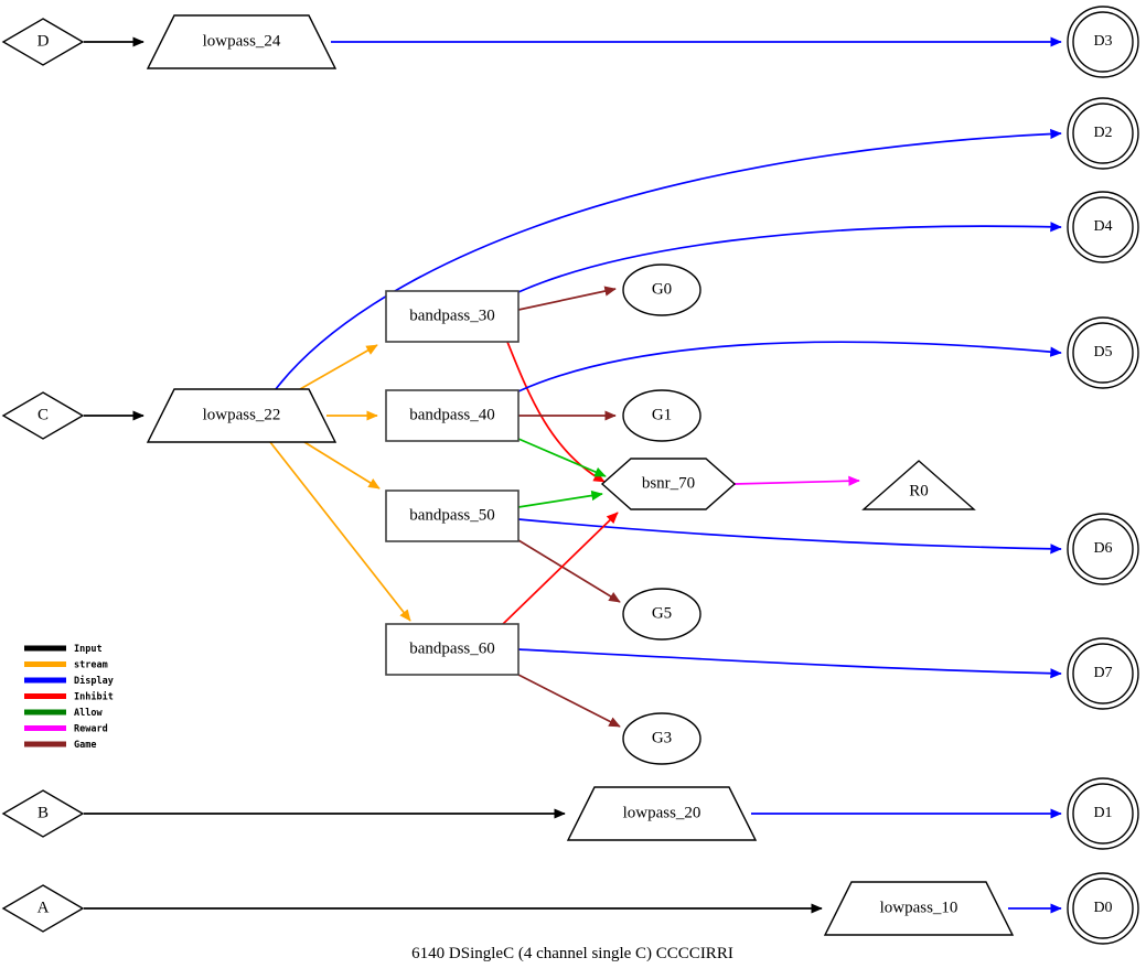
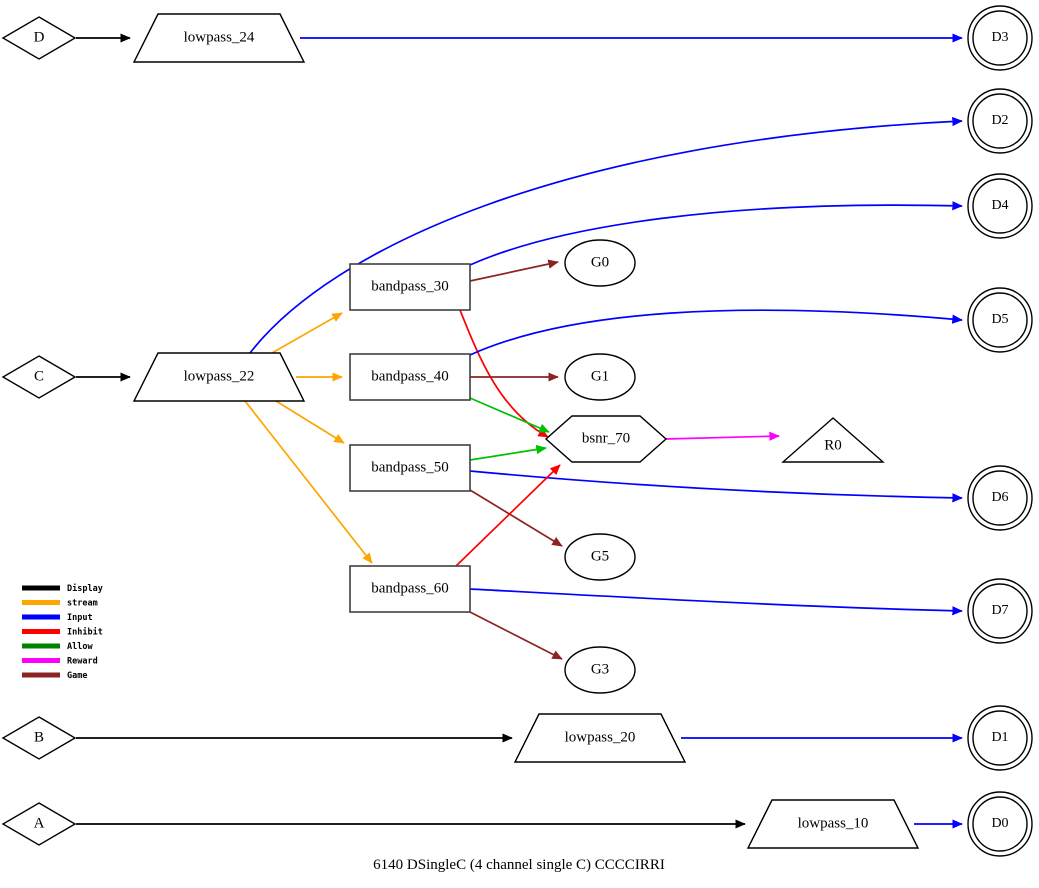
  D
  C
  B
  A
  lowpass_24
  lowpass_22
  lowpass_20
  lowpass_10
  bandpass_30
  bandpass_40
  bandpass_50
  bandpass_60
  bsnr_70
  R0
  G0
  G1
  G5
  G3
  D3
  D2
  D4
  D5
  D6
  D7
  D1
  D0
- Input
+ Display
  stream
- Display
+ Input
  Inhibit
  Allow
  Reward
  Game
  6140 DSingleC (4 channel single C) CCCCIRRI
